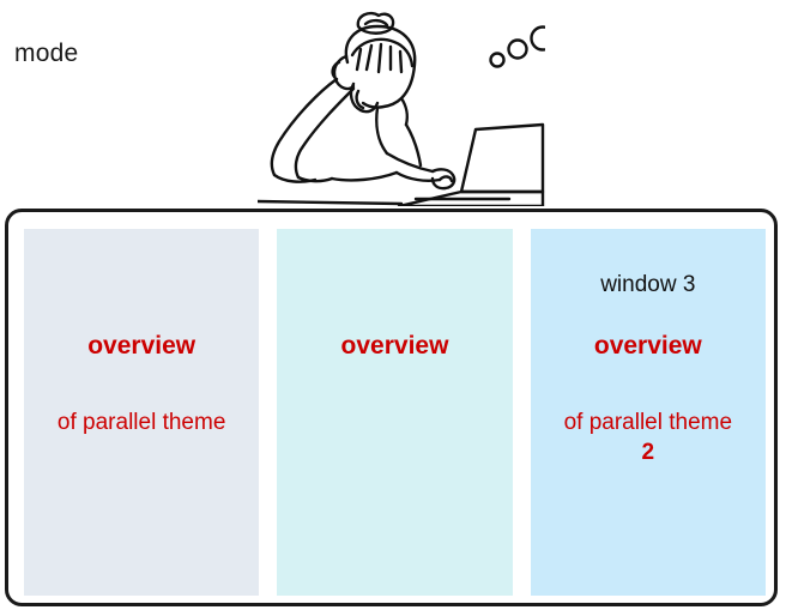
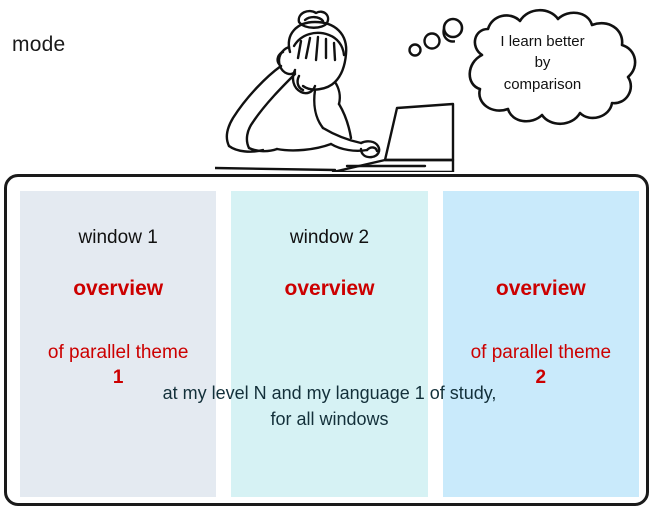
  mode
+ I learn better
+ by
+ comparison
+ window 1
  overview
  of parallel theme
+ 1
+ window 2
  overview
- window 3
  overview
  of parallel theme
  2
+ at my level N and my language 1 of study,
+ for all windows
